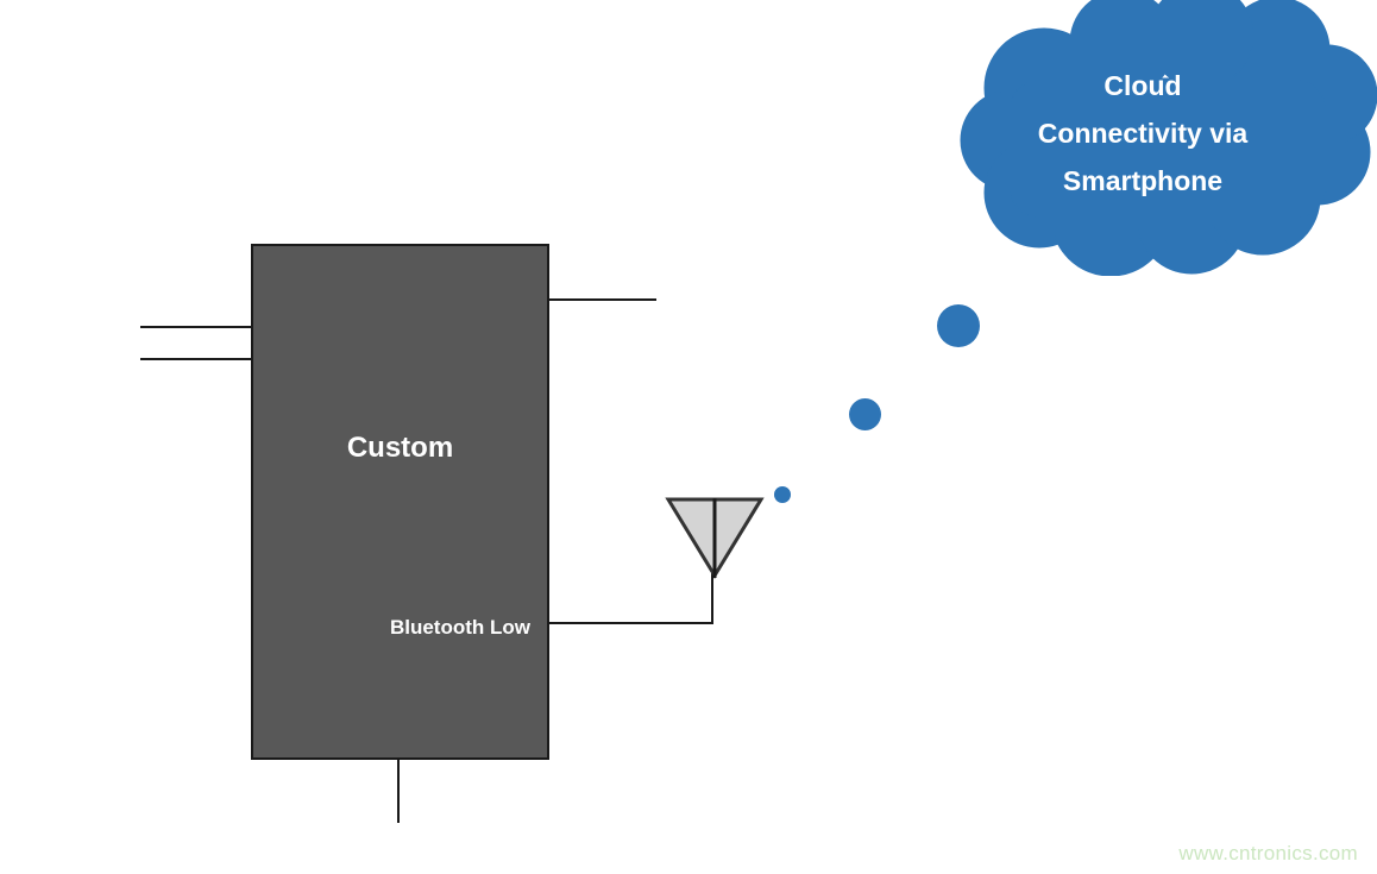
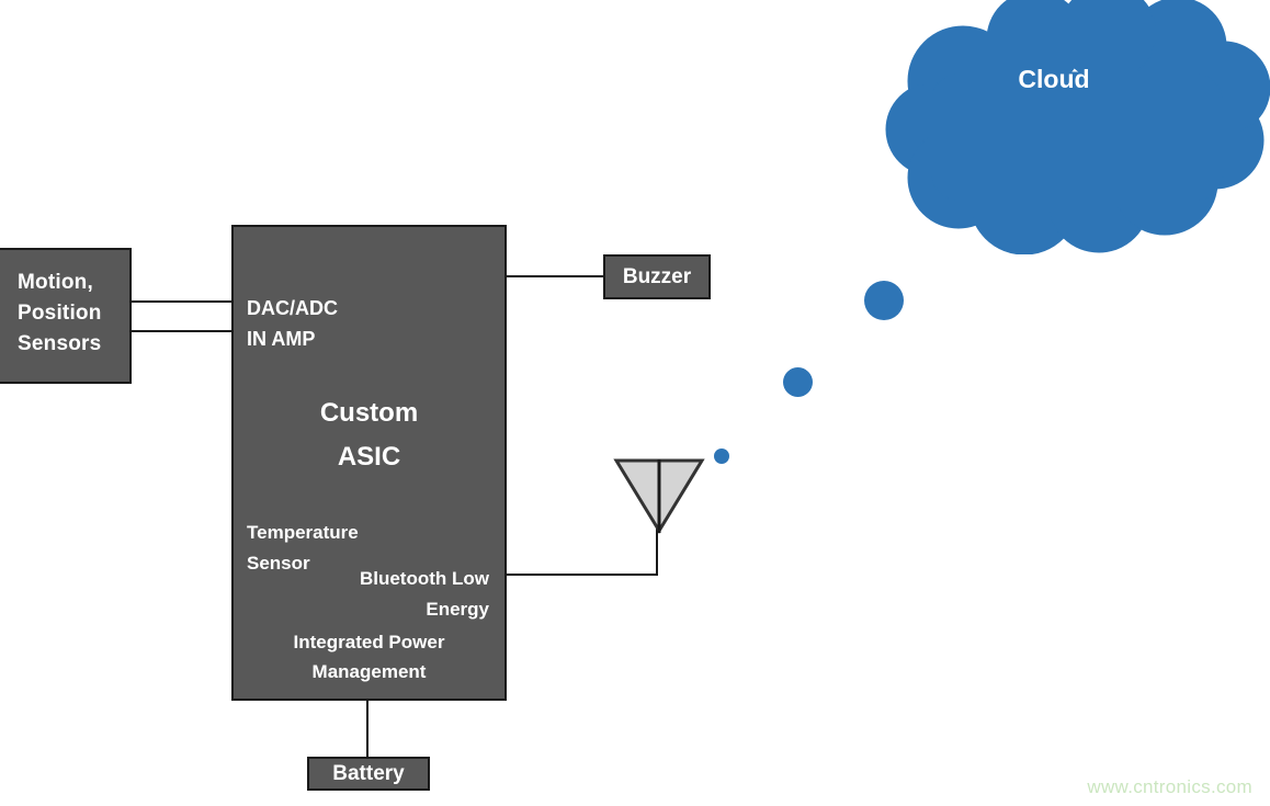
+ Motion,
+ Position
+ Sensors
+ DAC/ADC
+ IN AMP
  Custom
+ ASIC
+ Temperature
+ Sensor
  Bluetooth Low
+ Energy
+ Integrated Power
+ Management
+ Buzzer
+ Battery
  Cloud
- Connectivity via
- Smartphone
  www.cntronics.com
